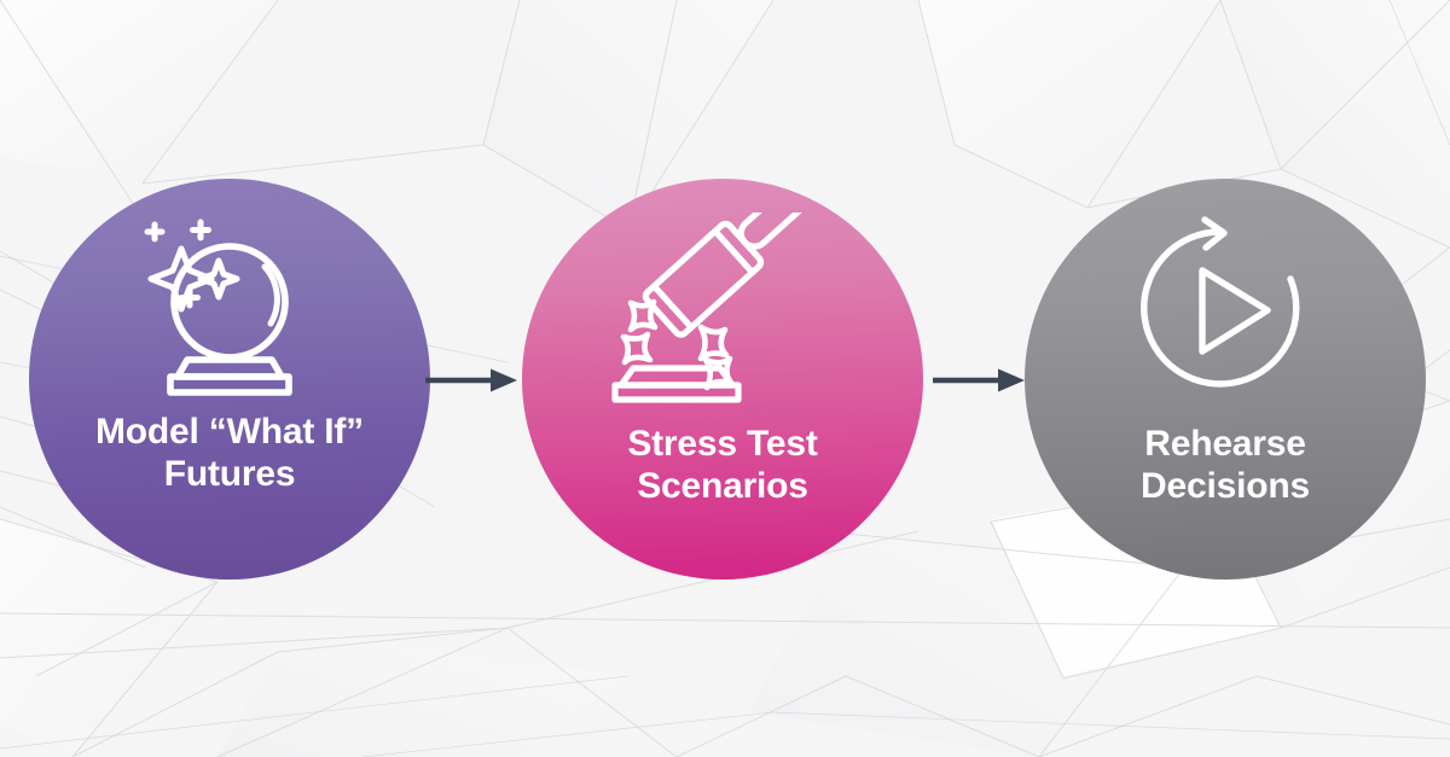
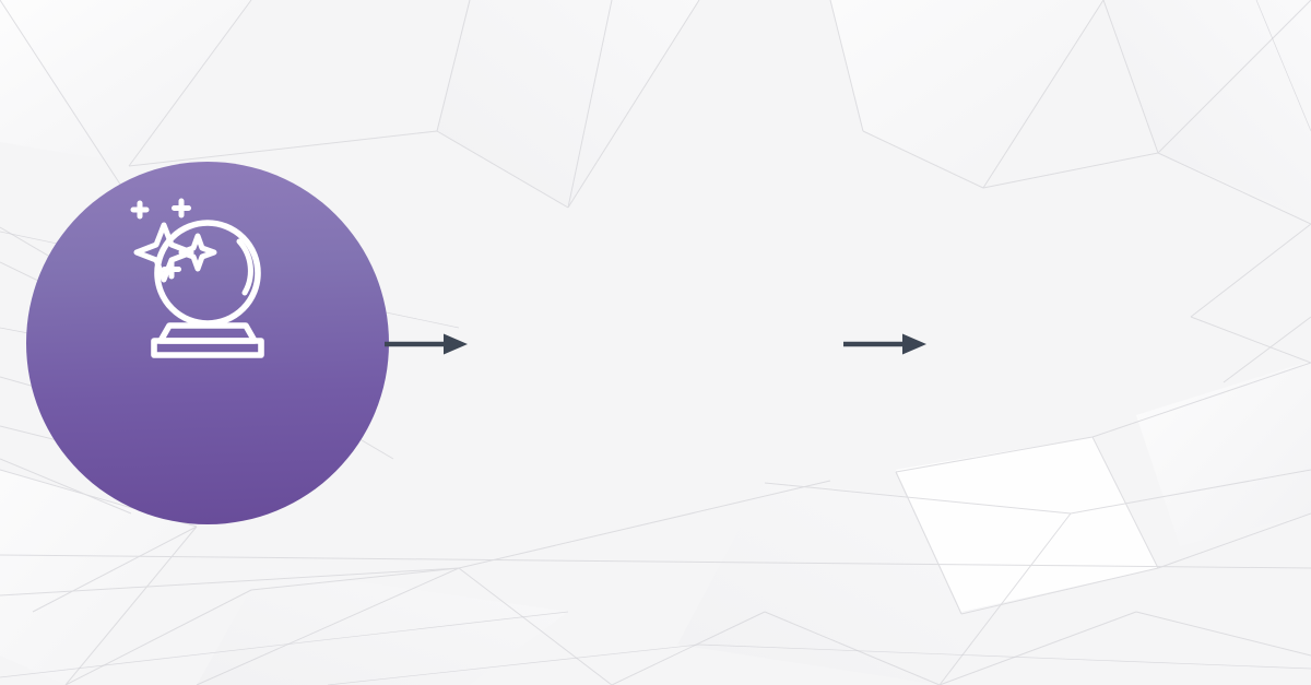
- Model “What If”
- Futures
- Stress Test
- Scenarios
- Rehearse
- Decisions
